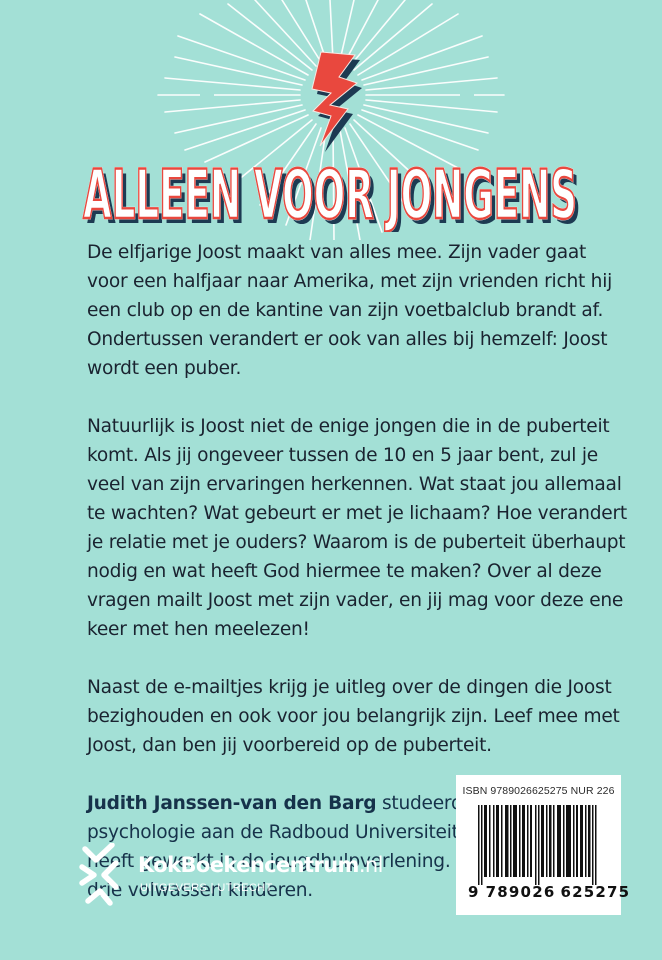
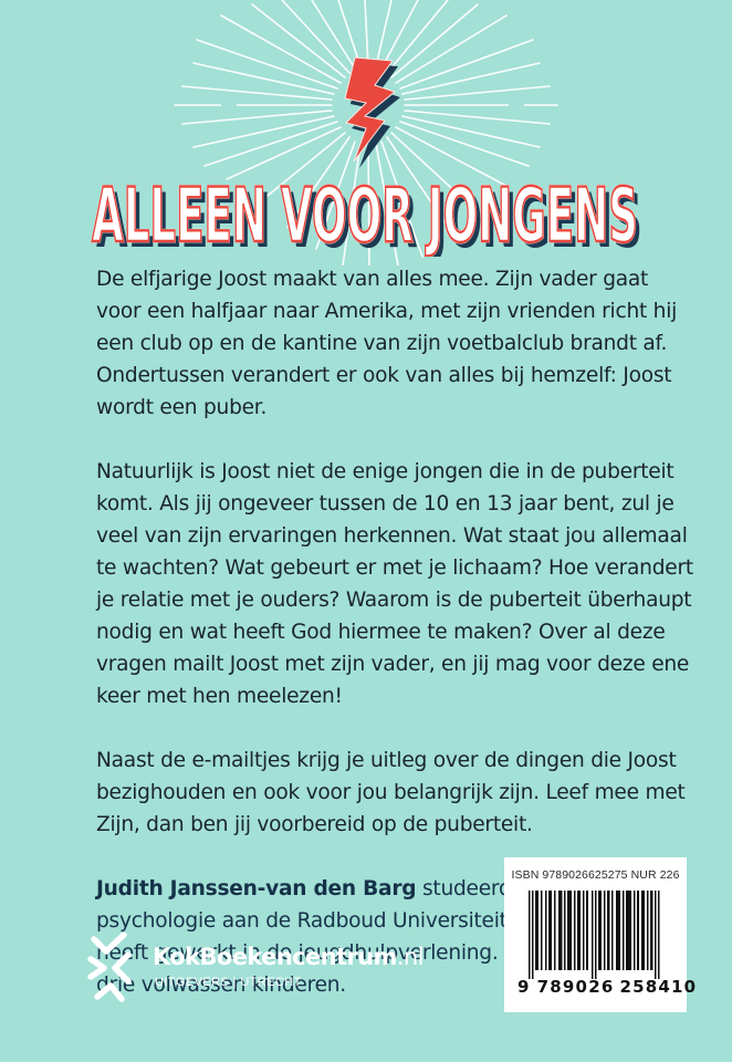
  ALLEEN VOOR JONGENS
  De elfjarige Joost maakt van alles mee. Zijn vader gaat voor een halfjaar naar Amerika, met zijn vrienden richt hij een club op en de kantine van zijn voetbalclub brandt af. Ondertussen verandert er ook van alles bij hemzelf: Joost wordt een puber.
- Natuurlijk is Joost niet de enige jongen die in de puberteit komt. Als jij ongeveer tussen de 10 en 5 jaar bent, zul je veel van zijn ervaringen herkennen. Wat staat jou allemaal te wachten? Wat gebeurt er met je lichaam? Hoe verandert je relatie met je ouders? Waarom is de puberteit überhaupt nodig en wat heeft God hiermee te maken? Over al deze vragen mailt Joost met zijn vader, en jij mag voor deze ene keer met hen meelezen!
+ Natuurlijk is Joost niet de enige jongen die in de puberteit komt. Als jij ongeveer tussen de 10 en 13 jaar bent, zul je veel van zijn ervaringen herkennen. Wat staat jou allemaal te wachten? Wat gebeurt er met je lichaam? Hoe verandert je relatie met je ouders? Waarom is de puberteit überhaupt nodig en wat heeft God hiermee te maken? Over al deze vragen mailt Joost met zijn vader, en jij mag voor deze ene keer met hen meelezen!
- Naast de e-mailtjes krijg je uitleg over de dingen die Joost bezighouden en ook voor jou belangrijk zijn. Leef mee met Joost, dan ben jij voorbereid op de puberteit.
+ Naast de e-mailtjes krijg je uitleg over de dingen die Joost bezighouden en ook voor jou belangrijk zijn. Leef mee met Zijn, dan ben jij voorbereid op de puberteit.
  Judith Janssen-van den Barg studeerpsychologie aan de Radboud Universitei heft gewerkt in de jeugdhulpverlening. die volwassen kinderen.
  ISBN 9789026625275 NUR 226
- 9 789026 625275
+ 9 789026 258410
  KokBoekencentrum.nl
  UITGEVERS | UTRECHT
